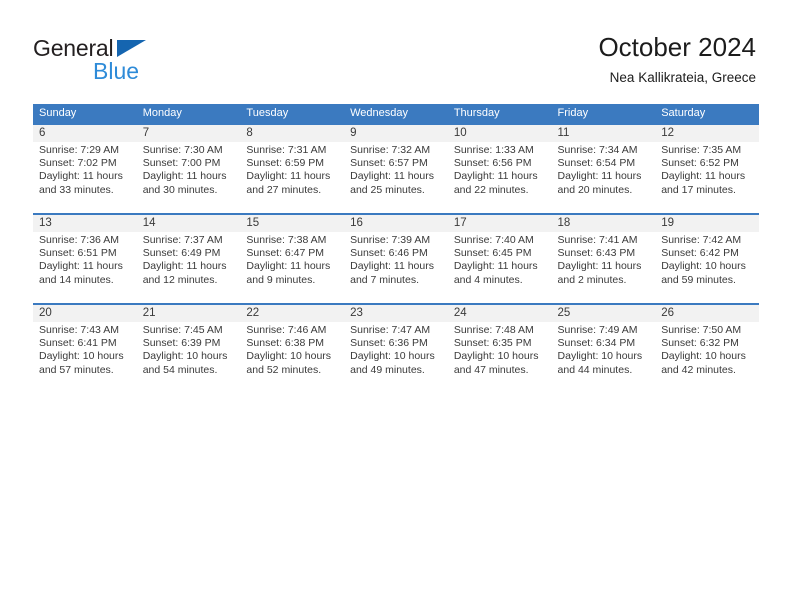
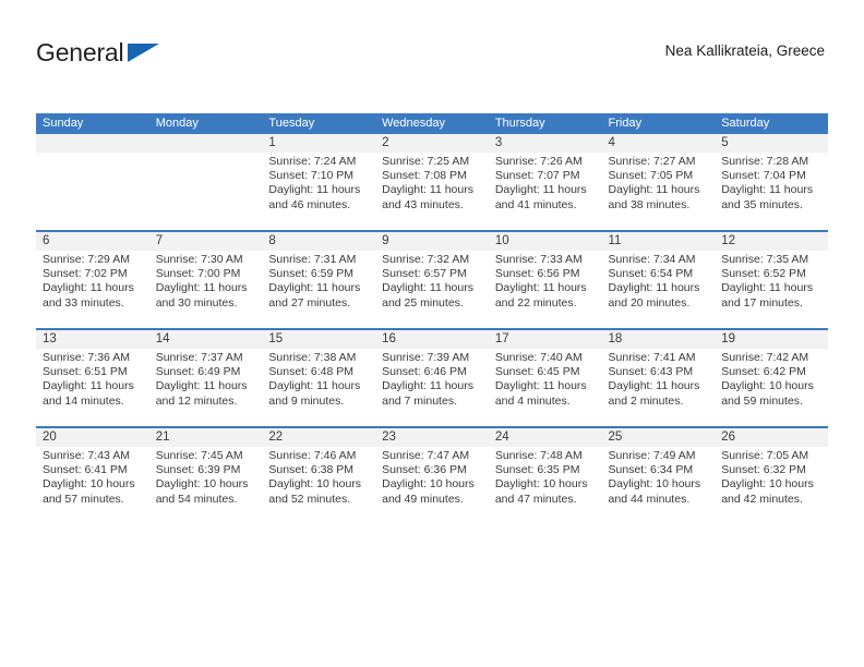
  General
- Blue
- October 2024
  Nea Kallikrateia, Greece
  Sunday	Monday	Tuesday	Wednesday	Thursday	Friday	Saturday
+ 		1Sunrise: 7:24 AMSunset: 7:10 PMDaylight: 11 hoursand 46 minutes.	2Sunrise: 7:25 AMSunset: 7:08 PMDaylight: 11 hoursand 43 minutes.	3Sunrise: 7:26 AMSunset: 7:07 PMDaylight: 11 hoursand 41 minutes.	4Sunrise: 7:27 AMSunset: 7:05 PMDaylight: 11 hoursand 38 minutes.	5Sunrise: 7:28 AMSunset: 7:04 PMDaylight: 11 hoursand 35 minutes.
- 6Sunrise: 7:29 AMSunset: 7:02 PMDaylight: 11 hoursand 33 minutes.	7Sunrise: 7:30 AMSunset: 7:00 PMDaylight: 11 hoursand 30 minutes.	8Sunrise: 7:31 AMSunset: 6:59 PMDaylight: 11 hoursand 27 minutes.	9Sunrise: 7:32 AMSunset: 6:57 PMDaylight: 11 hoursand 25 minutes.	10Sunrise: 1:33 AMSunset: 6:56 PMDaylight: 11 hoursand 22 minutes.	11Sunrise: 7:34 AMSunset: 6:54 PMDaylight: 11 hoursand 20 minutes.	12Sunrise: 7:35 AMSunset: 6:52 PMDaylight: 11 hoursand 17 minutes.
+ 6Sunrise: 7:29 AMSunset: 7:02 PMDaylight: 11 hoursand 33 minutes.	7Sunrise: 7:30 AMSunset: 7:00 PMDaylight: 11 hoursand 30 minutes.	8Sunrise: 7:31 AMSunset: 6:59 PMDaylight: 11 hoursand 27 minutes.	9Sunrise: 7:32 AMSunset: 6:57 PMDaylight: 11 hoursand 25 minutes.	10Sunrise: 7:33 AMSunset: 6:56 PMDaylight: 11 hoursand 22 minutes.	11Sunrise: 7:34 AMSunset: 6:54 PMDaylight: 11 hoursand 20 minutes.	12Sunrise: 7:35 AMSunset: 6:52 PMDaylight: 11 hoursand 17 minutes.
- 13Sunrise: 7:36 AMSunset: 6:51 PMDaylight: 11 hoursand 14 minutes.	14Sunrise: 7:37 AMSunset: 6:49 PMDaylight: 11 hoursand 12 minutes.	15Sunrise: 7:38 AMSunset: 6:47 PMDaylight: 11 hoursand 9 minutes.	16Sunrise: 7:39 AMSunset: 6:46 PMDaylight: 11 hoursand 7 minutes.	17Sunrise: 7:40 AMSunset: 6:45 PMDaylight: 11 hoursand 4 minutes.	18Sunrise: 7:41 AMSunset: 6:43 PMDaylight: 11 hoursand 2 minutes.	19Sunrise: 7:42 AMSunset: 6:42 PMDaylight: 10 hoursand 59 minutes.
+ 13Sunrise: 7:36 AMSunset: 6:51 PMDaylight: 11 hoursand 14 minutes.	14Sunrise: 7:37 AMSunset: 6:49 PMDaylight: 11 hoursand 12 minutes.	15Sunrise: 7:38 AMSunset: 6:48 PMDaylight: 11 hoursand 9 minutes.	16Sunrise: 7:39 AMSunset: 6:46 PMDaylight: 11 hoursand 7 minutes.	17Sunrise: 7:40 AMSunset: 6:45 PMDaylight: 11 hoursand 4 minutes.	18Sunrise: 7:41 AMSunset: 6:43 PMDaylight: 11 hoursand 2 minutes.	19Sunrise: 7:42 AMSunset: 6:42 PMDaylight: 10 hoursand 59 minutes.
- 20Sunrise: 7:43 AMSunset: 6:41 PMDaylight: 10 hoursand 57 minutes.	21Sunrise: 7:45 AMSunset: 6:39 PMDaylight: 10 hoursand 54 minutes.	22Sunrise: 7:46 AMSunset: 6:38 PMDaylight: 10 hoursand 52 minutes.	23Sunrise: 7:47 AMSunset: 6:36 PMDaylight: 10 hoursand 49 minutes.	24Sunrise: 7:48 AMSunset: 6:35 PMDaylight: 10 hoursand 47 minutes.	25Sunrise: 7:49 AMSunset: 6:34 PMDaylight: 10 hoursand 44 minutes.	26Sunrise: 7:50 AMSunset: 6:32 PMDaylight: 10 hoursand 42 minutes.
+ 20Sunrise: 7:43 AMSunset: 6:41 PMDaylight: 10 hoursand 57 minutes.	21Sunrise: 7:45 AMSunset: 6:39 PMDaylight: 10 hoursand 54 minutes.	22Sunrise: 7:46 AMSunset: 6:38 PMDaylight: 10 hoursand 52 minutes.	23Sunrise: 7:47 AMSunset: 6:36 PMDaylight: 10 hoursand 49 minutes.	24Sunrise: 7:48 AMSunset: 6:35 PMDaylight: 10 hoursand 47 minutes.	25Sunrise: 7:49 AMSunset: 6:34 PMDaylight: 10 hoursand 44 minutes.	26Sunrise: 7:05 AMSunset: 6:32 PMDaylight: 10 hoursand 42 minutes.
